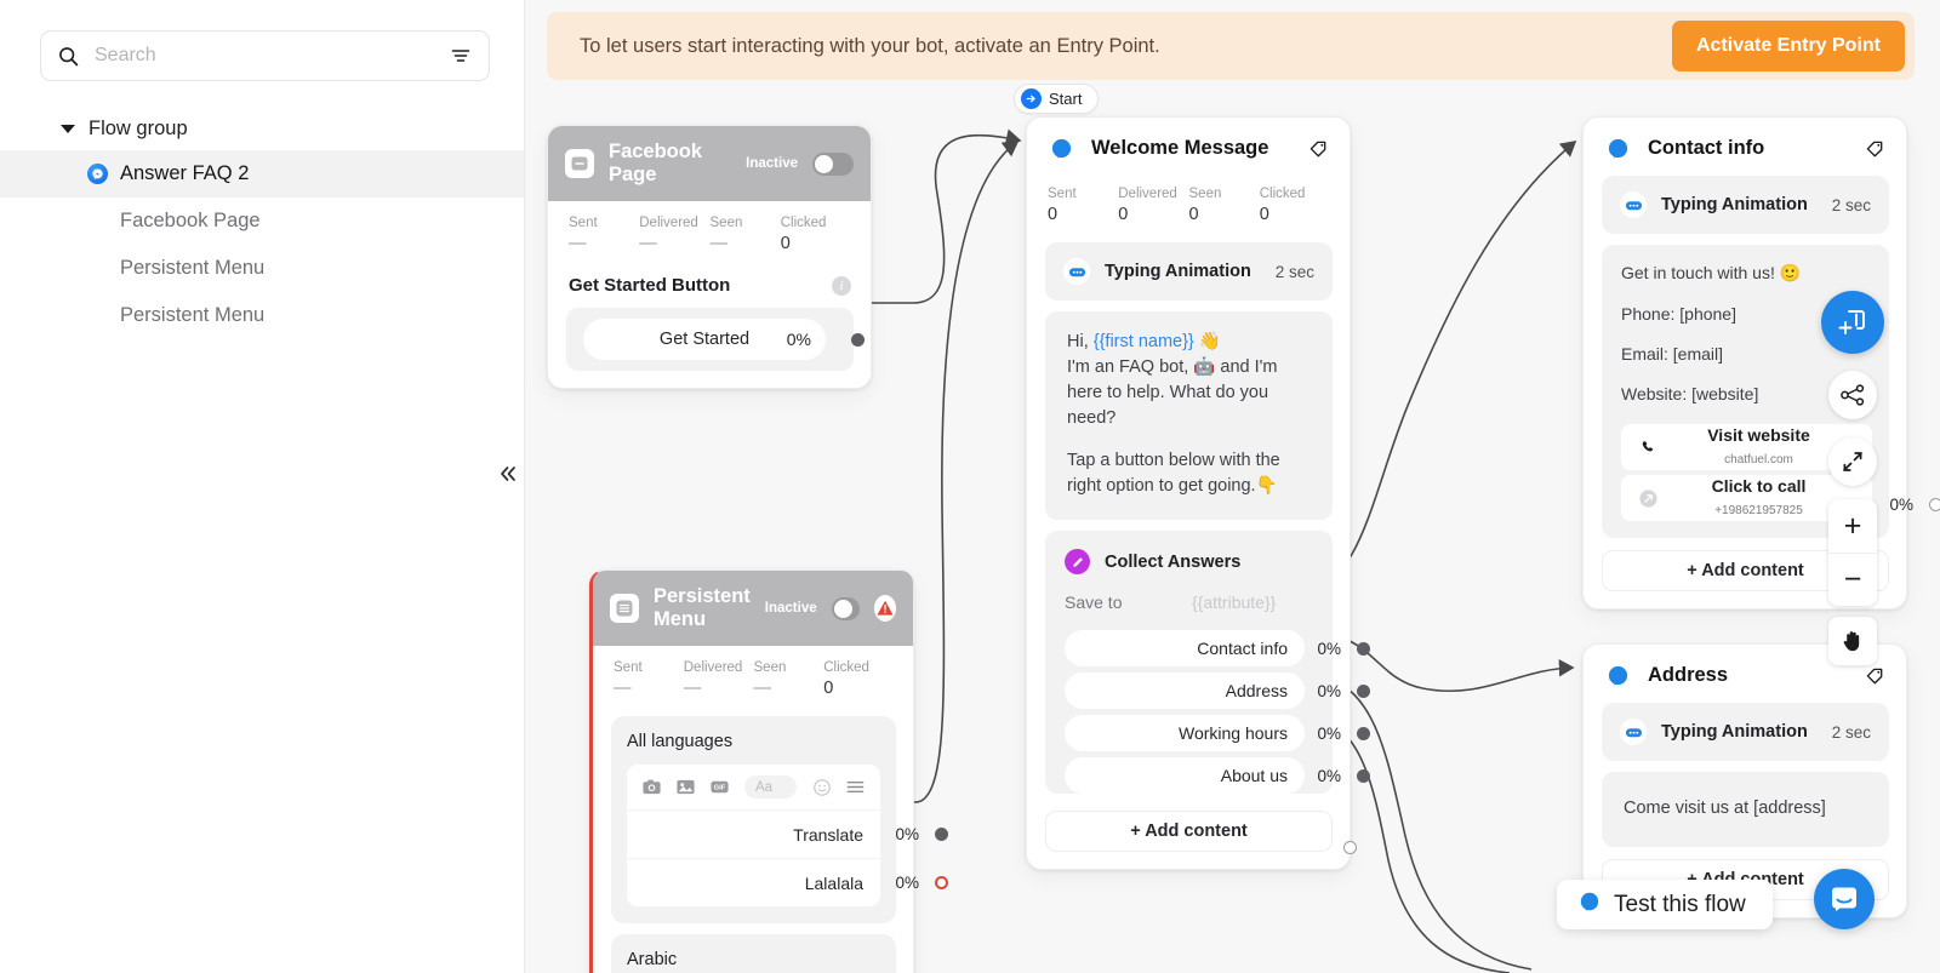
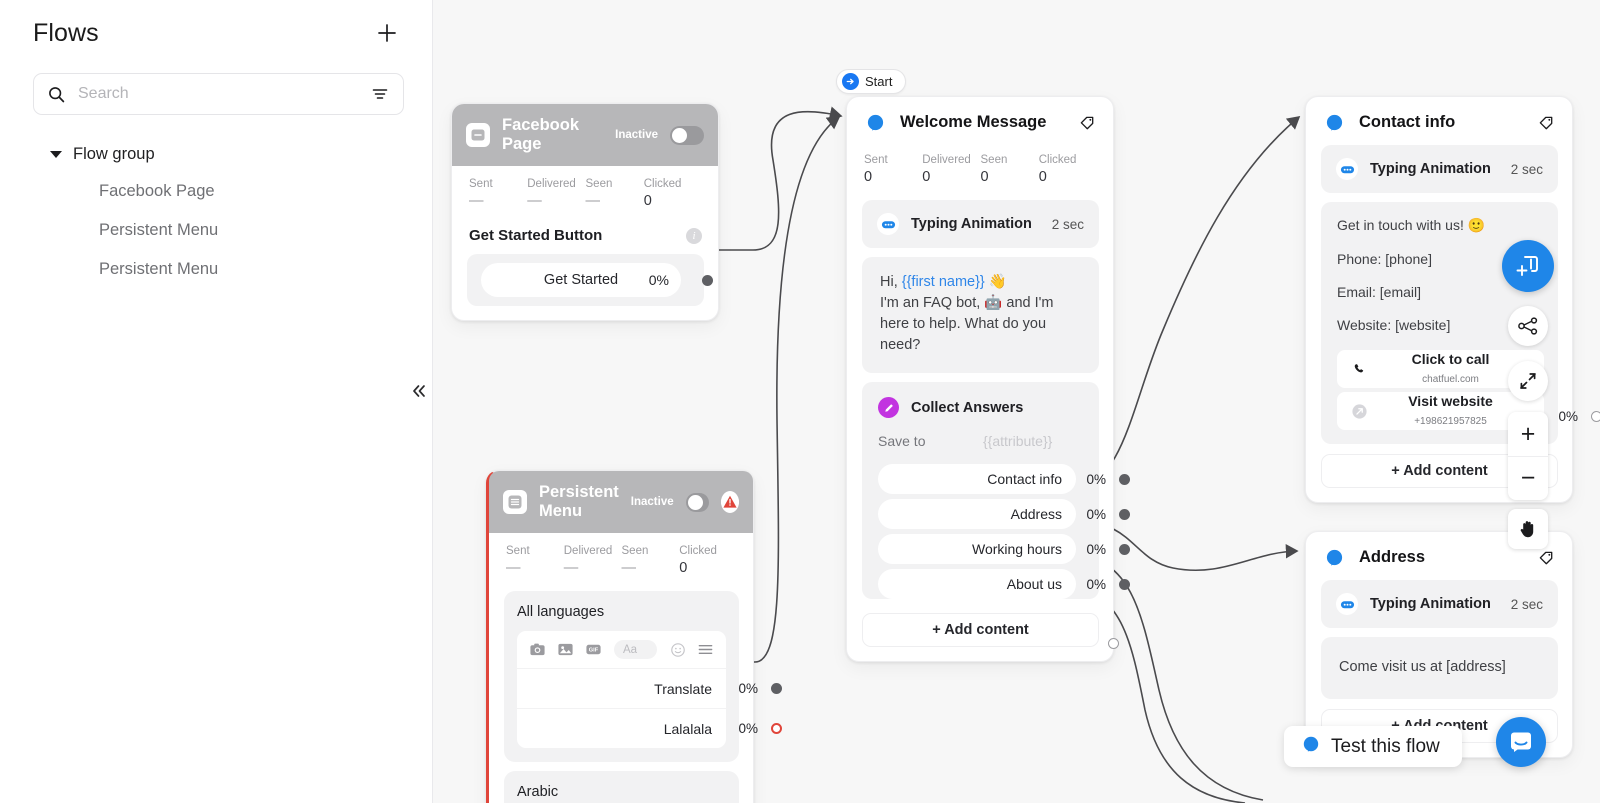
+ Flows
  Search
  Flow group
- Answer FAQ 2
  Facebook Page
  Persistent Menu
  Persistent Menu
- To let users start interacting with your bot, activate an Entry Point.
- Activate Entry Point
  Start
  Facebook Page
  Inactive
  Sent
  —
  Delivered
  —
  Seen
  —
  Clicked
  0
  Get Started Button
  i
  Get Started
  0%
  Welcome Message
  Sent
  0
  Delivered
  0
  Seen
  0
  Clicked
  0
  Typing Animation
  2 sec
  Hi, {{first name}} 👋
  I'm an FAQ bot, 🤖 and I'm here to help. What do you need?
- Tap a button below with the right option to get going.👇
  Collect Answers
  Save to
  {{attribute}}
  Contact info
  0%
  Address
  0%
  Working hours
  0%
  About us
  0%
  + Add content
  Contact info
  Typing Animation
  2 sec
  Get in touch with us! 🙂
  Phone: [phone]
  Email: [email]
  Website: [website]
- Visit website
+ Click to call
  chatfuel.com
- Click to call
+ Visit website
  +198621957825
  0%
  + Add content
  Address
  Typing Animation
  2 sec
  Come visit us at [address]
  Persistent Menu
  Inactive
  Sent
  —
  Delivered
  —
  Seen
  —
  Clicked
  0
  All languages
  Aa
  Translate
  0%
  Lalalala
  0%
  Arabic
  +
  −
  Test this flow
